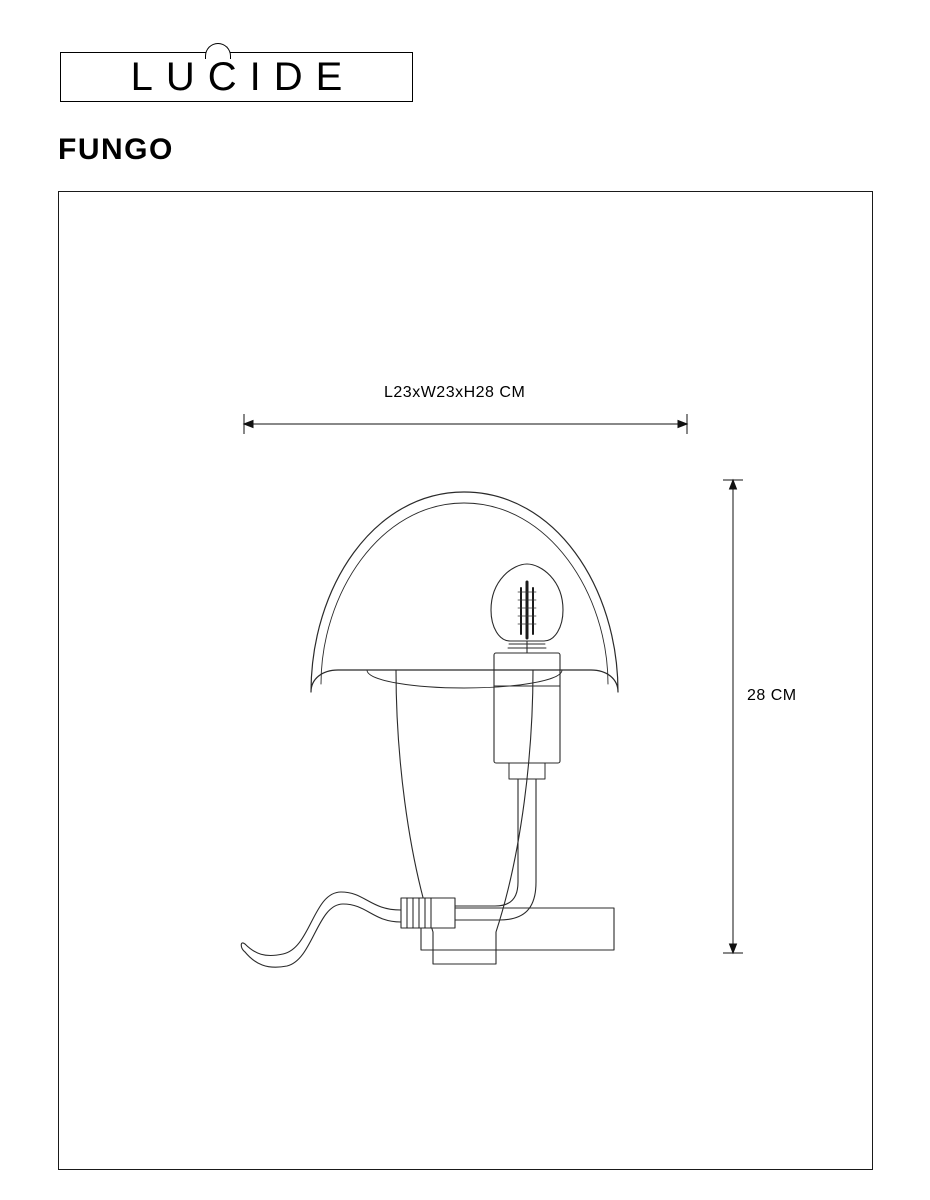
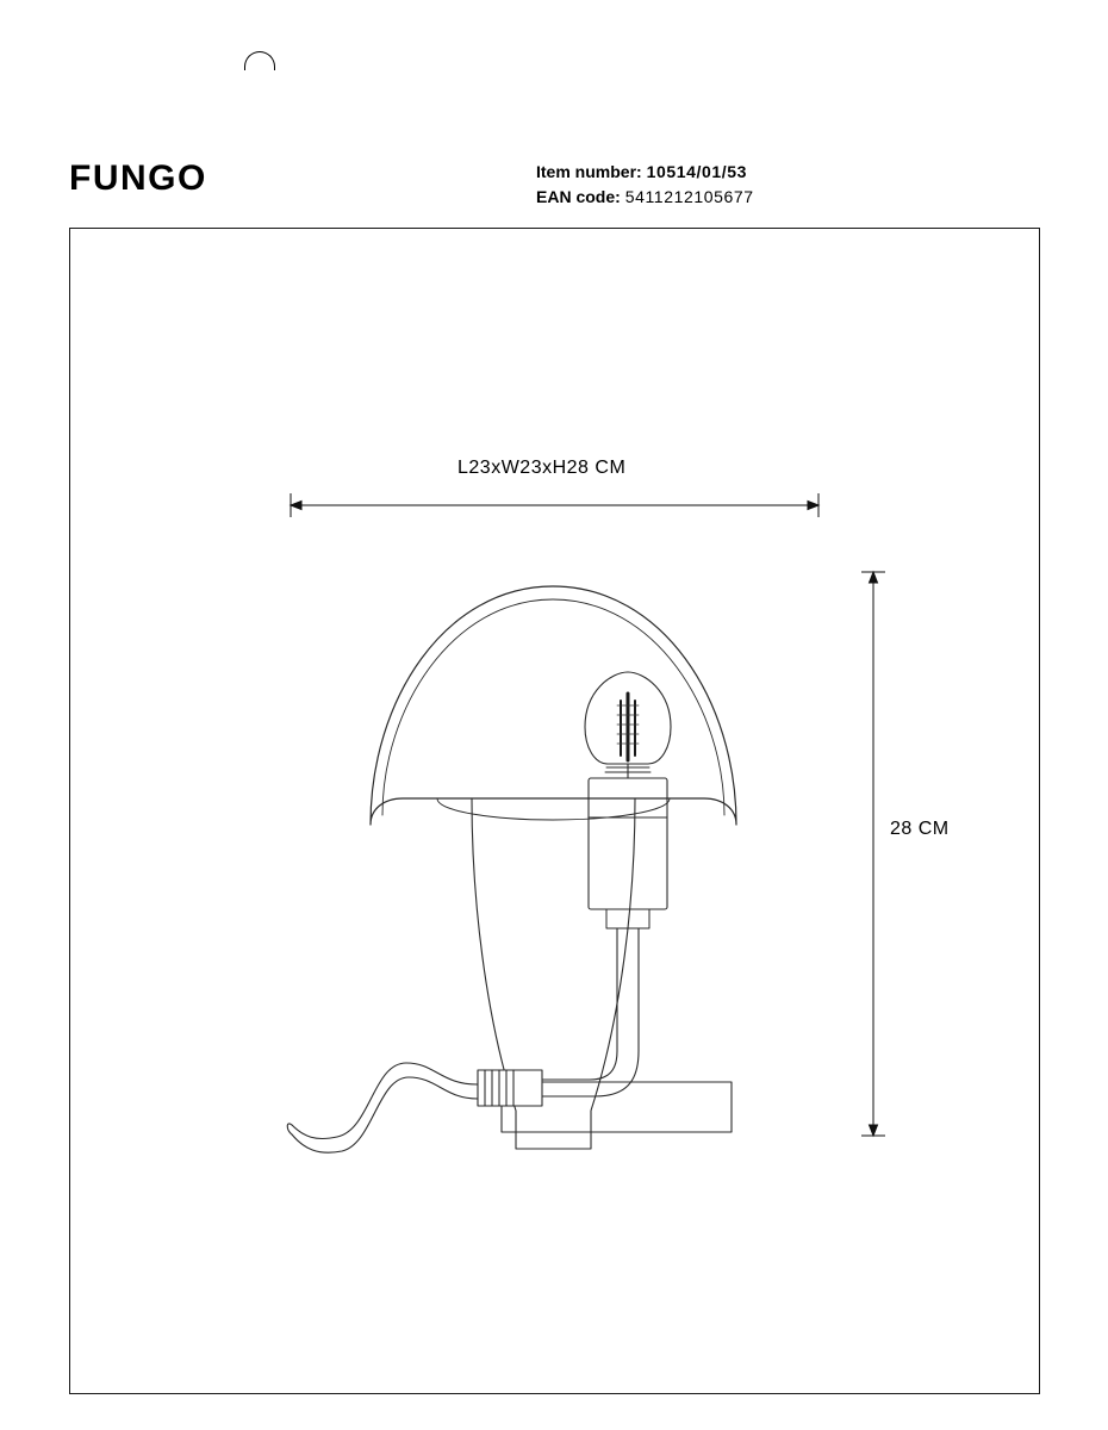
- LUCIDE
  FUNGO
+ Item number: 10514/01/53
+ EAN code: 5411212105677
  L23xW23xH28 CM
  28 CM
